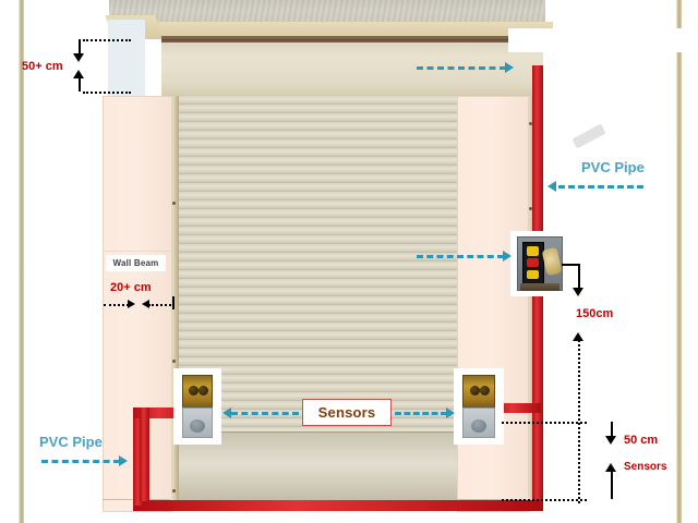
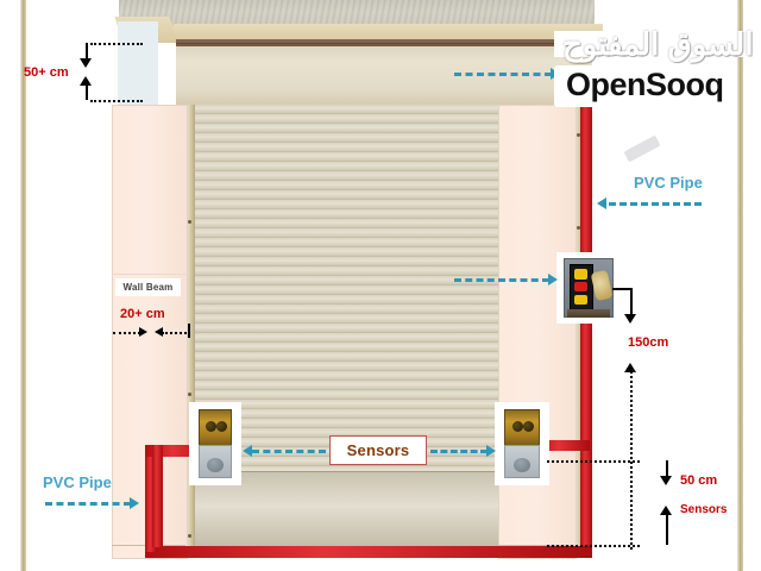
  50+ cm
  Sensors
  Wall Beam
  20+ cm
  PVC Pipe
  PVC Pipe
  150cm
  50 cm
  Sensors
+ السوق المفتوح
+ OpenSooq
